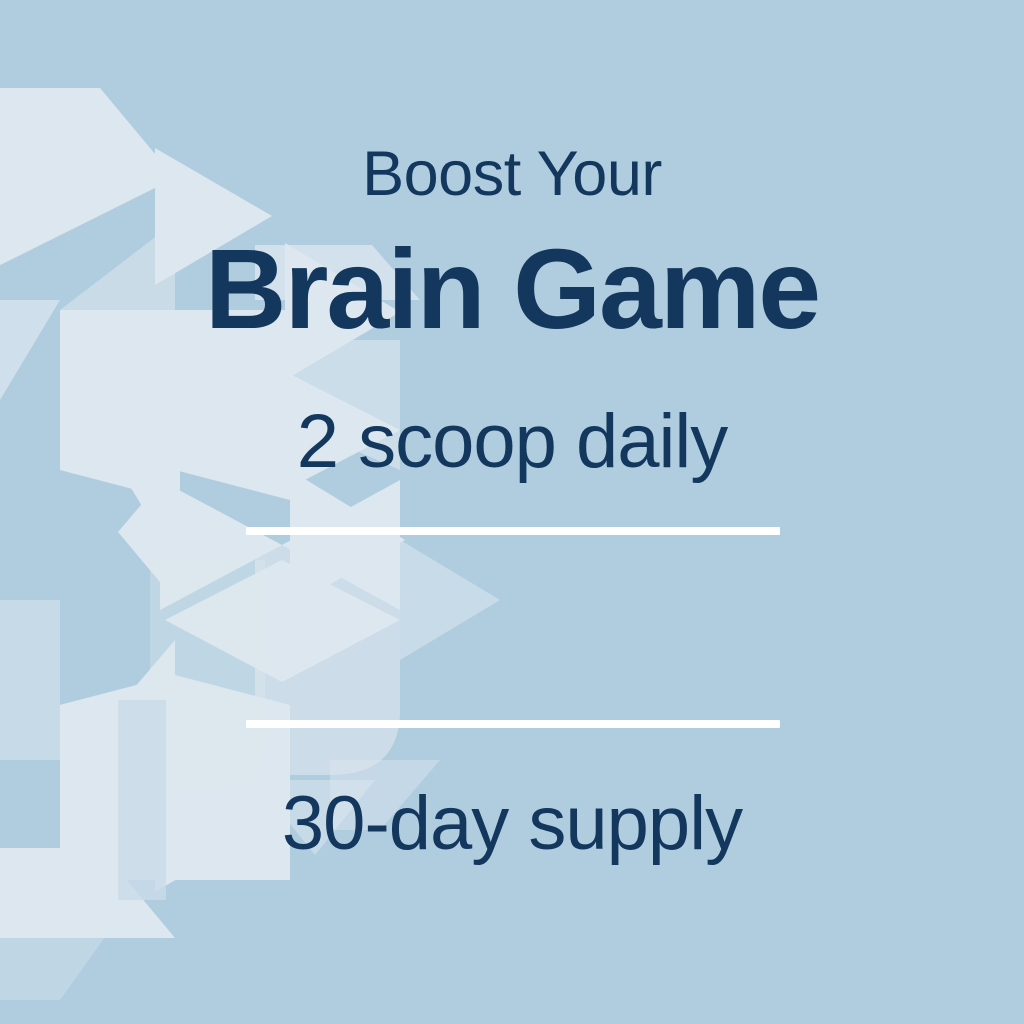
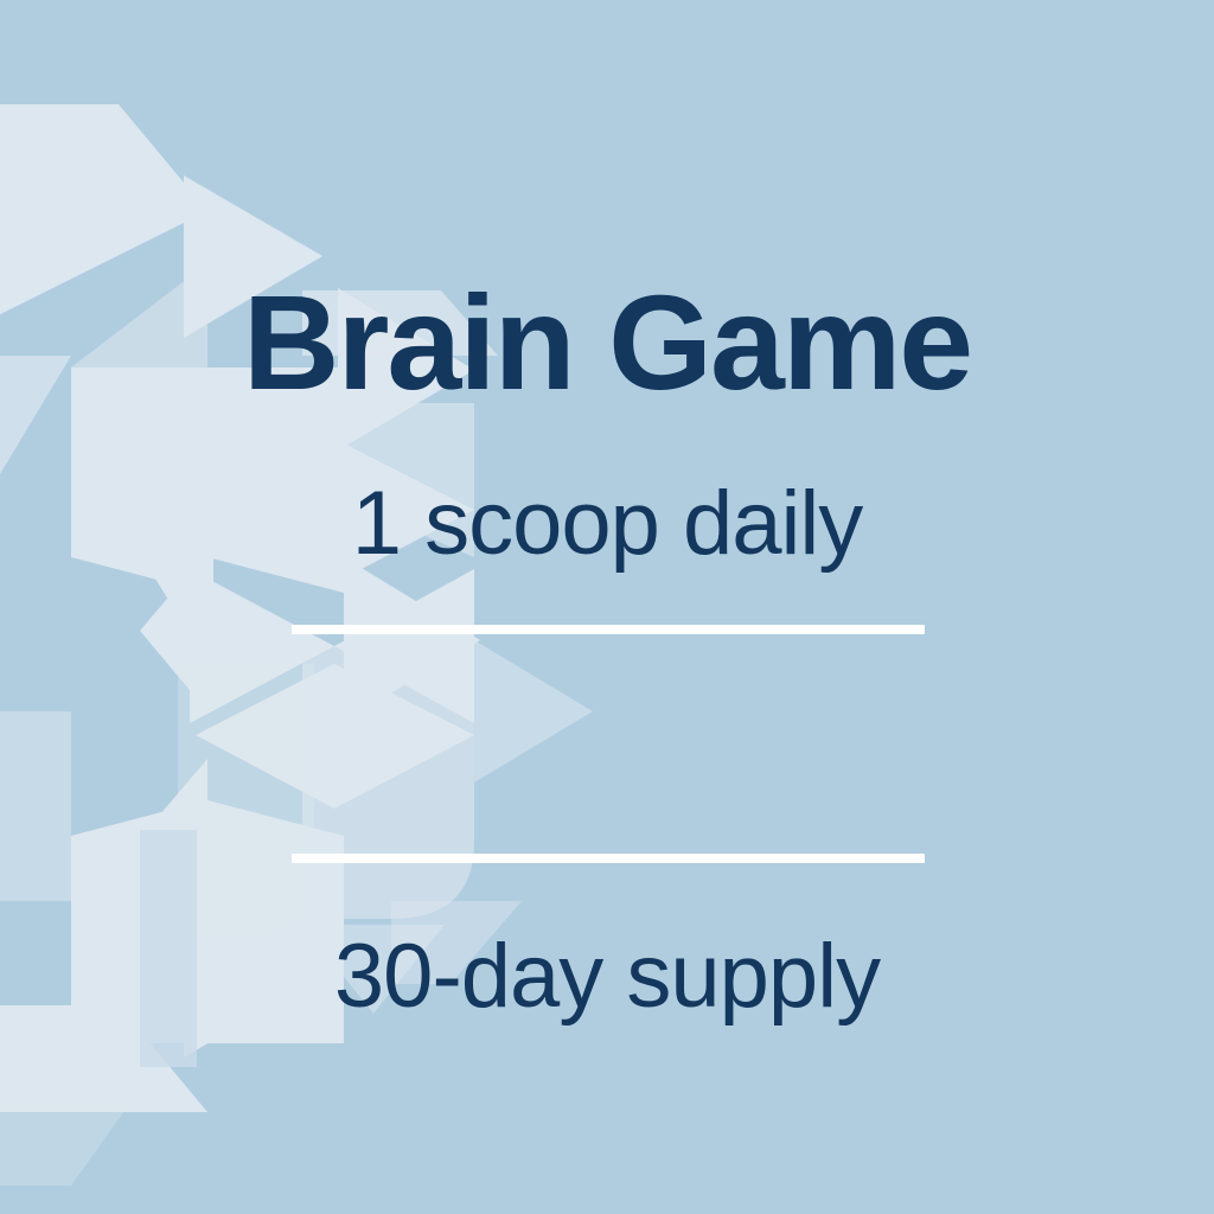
- Boost Your
  Brain Game
- 2 scoop daily
+ 1 scoop daily
  30-day supply
